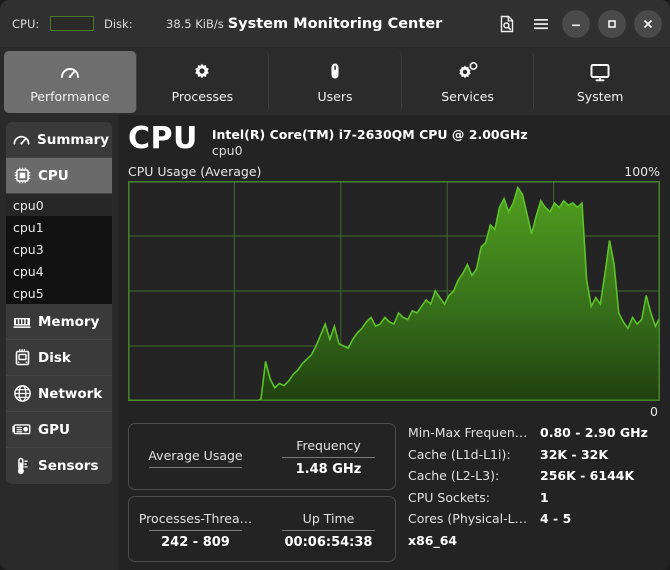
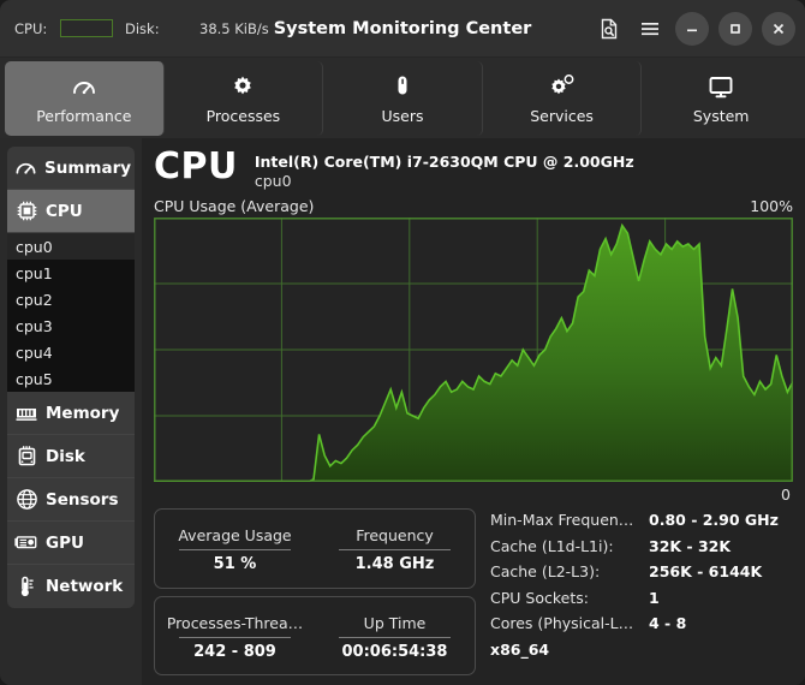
  CPU:
  Disk:
  38.5 KiB/s
  System Monitoring Center
  Performance
  Processes
  Users
  Services
  System
  Summary
  CPU
  cpu0
  cpu1
+ cpu2
  cpu3
  cpu4
  cpu5
  Memory
  Disk
- Network
+ Sensors
  GPU
- Sensors
+ Network
  CPU
  Intel(R) Core(TM) i7-2630QM CPU @ 2.00GHz
  cpu0
  CPU Usage (Average)
  100%
  0
  Average Usage
+ 51 %
  Frequency
  1.48 GHz
  Processes-Threa…
  242 - 809
  Up Time
  00:06:54:38
  Min-Max Frequen…
  0.80 - 2.90 GHz
  Cache (L1d-L1i):
  32K - 32K
  Cache (L2-L3):
  256K - 6144K
  CPU Sockets:
  1
  Cores (Physical-L…
- 4 - 5
+ 4 - 8
  x86_64
